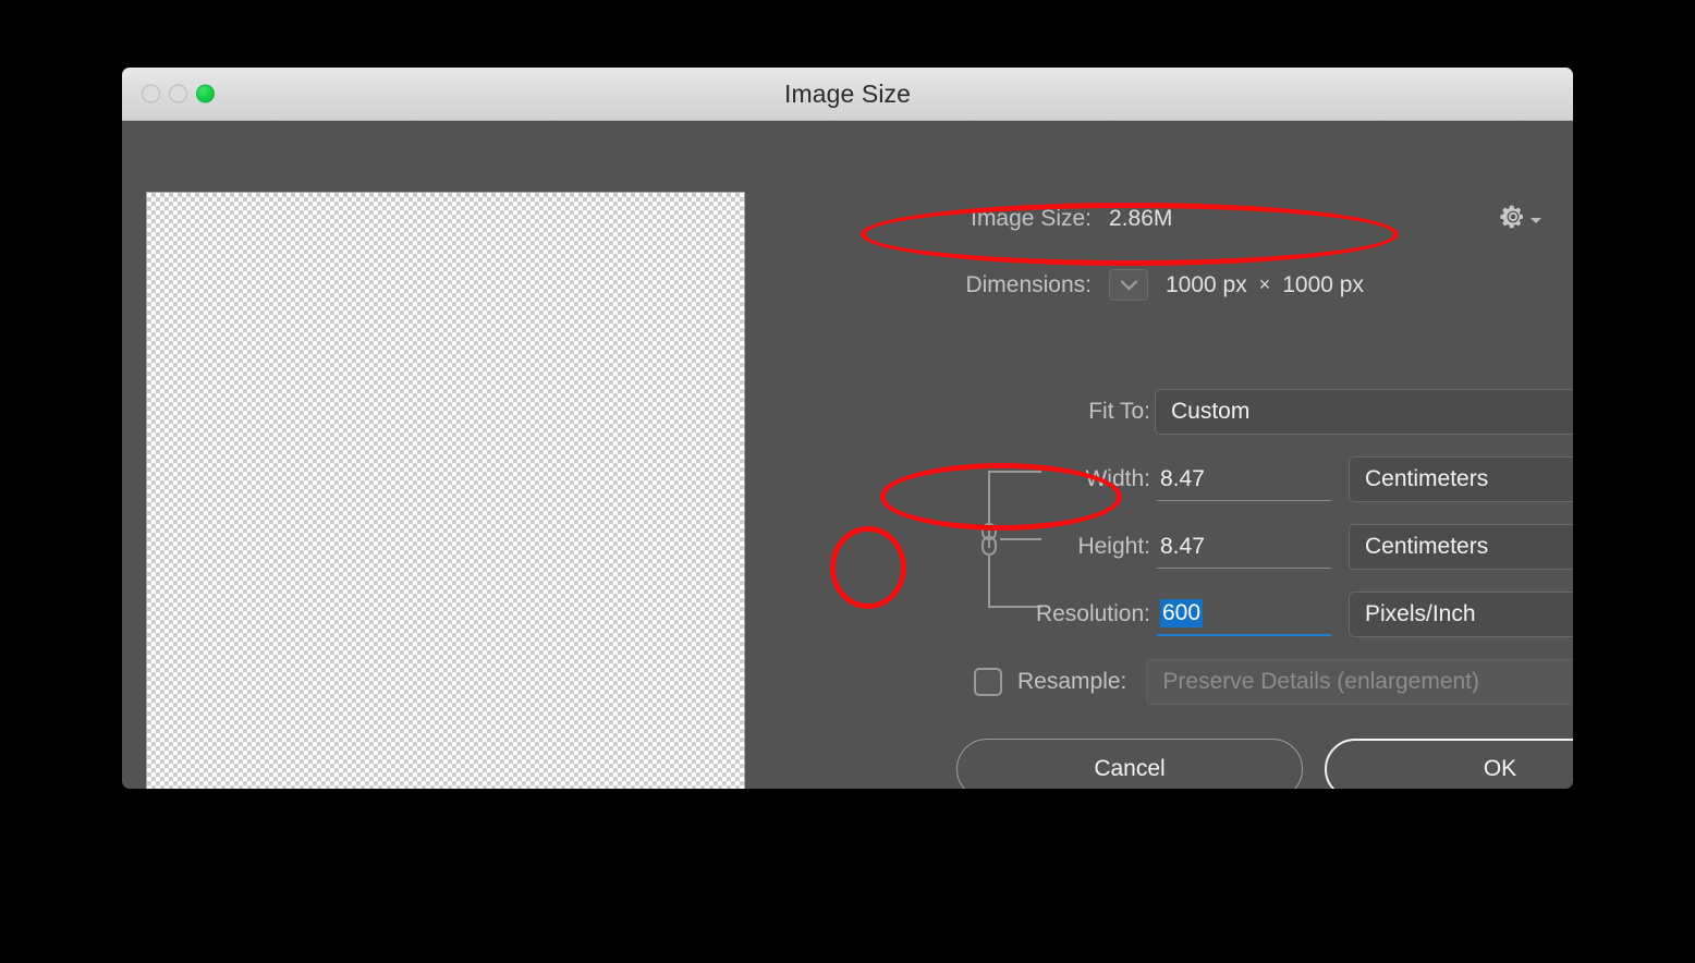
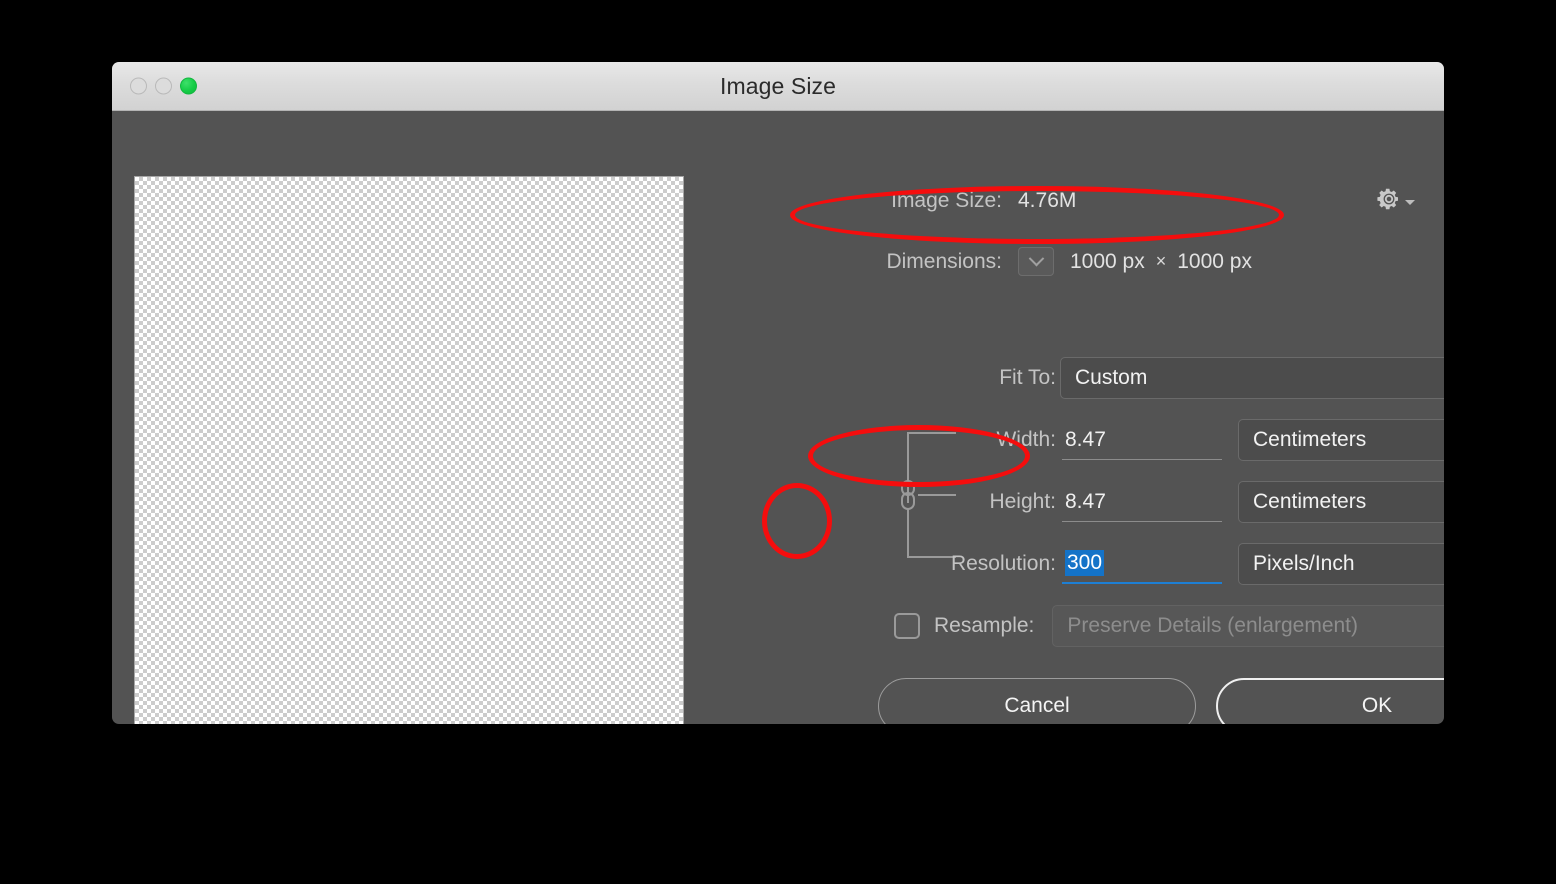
  Image Size
  Image Size:
- 2.86M
+ 4.76M
  Dimensions:
  1000 px
  ×
  1000 px
  Fit To:
  Custom
  Width:
  8.47
  Centimeters
  Height:
  8.47
  Centimeters
  Resolution:
- 600
+ 300
  Pixels/Inch
  Resample:
  Preserve Details (enlargement)
  Cancel
  OK
